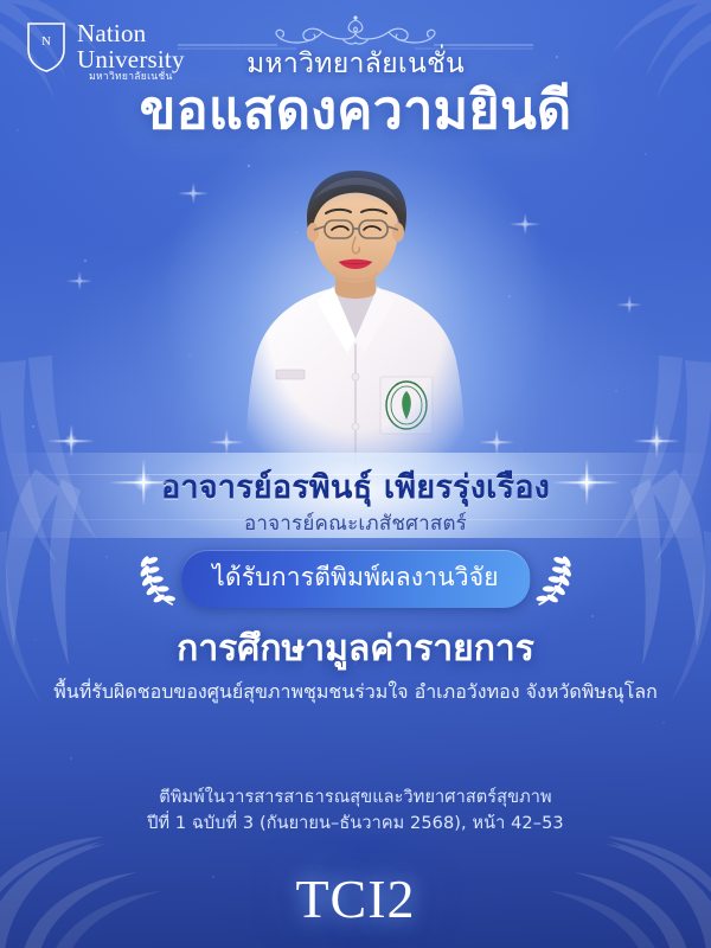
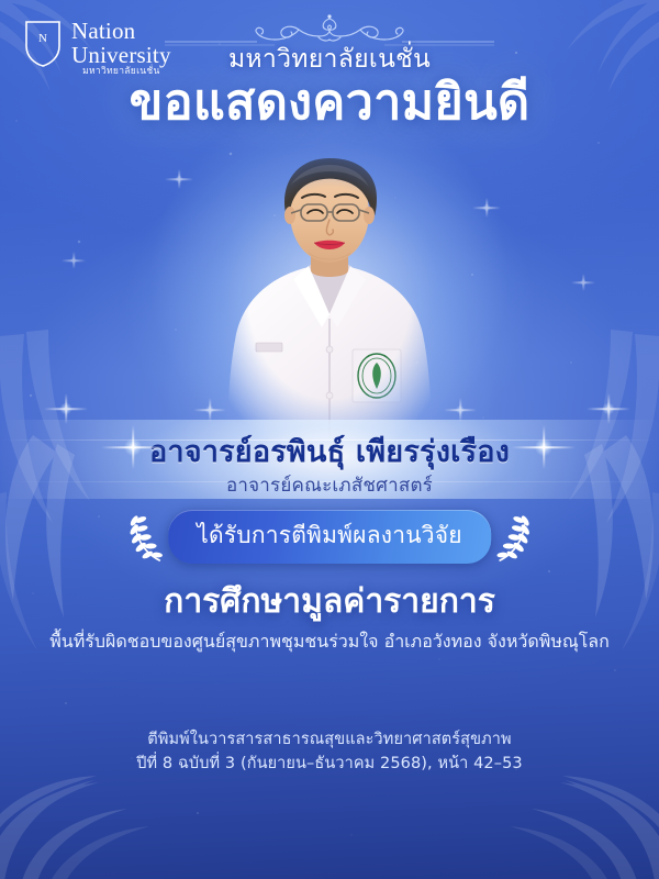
  N
  Nation
  University
  มหาวิทยาลัยเนชั่น
  มหาวิทยาลัยเนชั่น
  ขอแสดามยินดี
  อาจารย์อรพินธุ์ เพียรรุ่งเรือง
  อาจารย์คณะเภสัชศาสตร์
  ได้รับการตีพิมพ์ผลงานวิจัย
  การศึกษามูลค่ารายการ
  พื้นที่รับผิดชอบของศูนย์สุขภาพชุมชนร่วมใจ อำเภอวังทอง จังหวัดพิษณุโลก
  ตีพิมพ์ในวารสารสาธารณสุขและวิทยาศาสตร์สุขภาพ
- ปีที่ 1 ฉบับที่ 3 (กันยายน–ธันวาคม 2568), หน้า 42–53
+ ปีที่ 8 ฉบับที่ 3 (กันยายน–ธันวาคม 2568), หน้า 42–53
- TCI2
